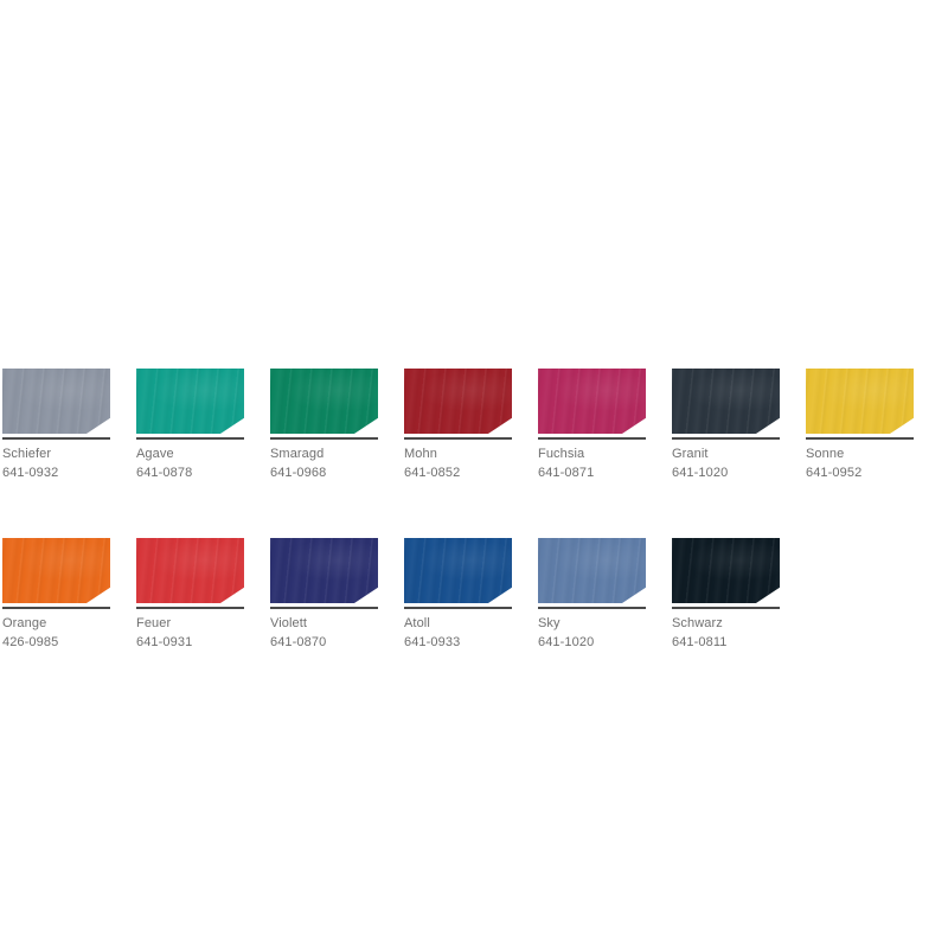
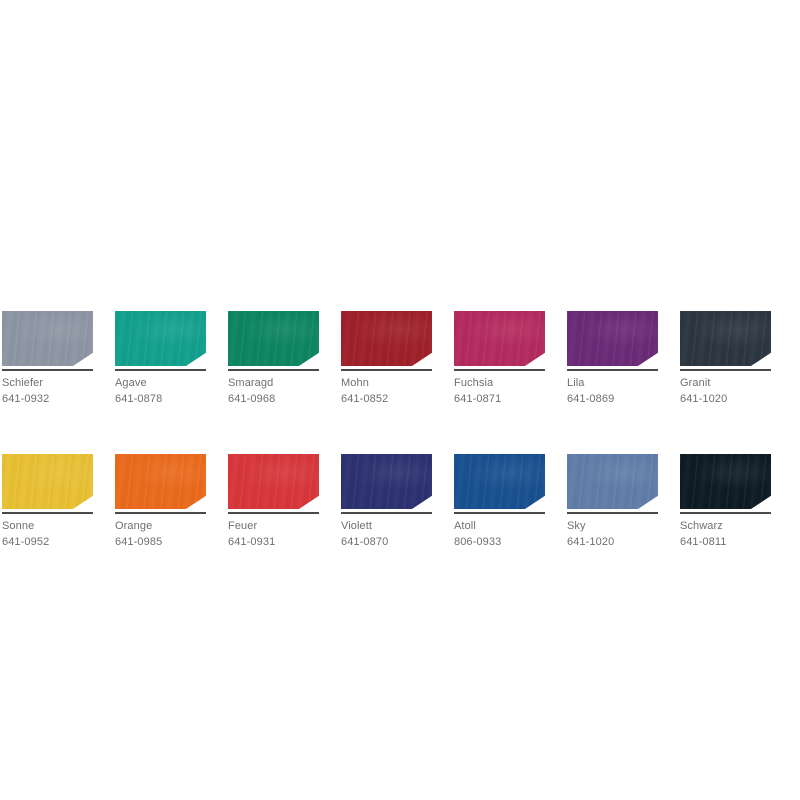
  Schiefer
  641-0932
  Agave
  641-0878
  Smaragd
  641-0968
  Mohn
  641-0852
  Fuchsia
  641-0871
+ Lila
+ 641-0869
  Granit
  641-1020
  Sonne
  641-0952
  Orange
- 426-0985
+ 641-0985
  Feuer
  641-0931
  Violett
  641-0870
  Atoll
- 641-0933
+ 806-0933
  Sky
  641-1020
  Schwarz
  641-0811
